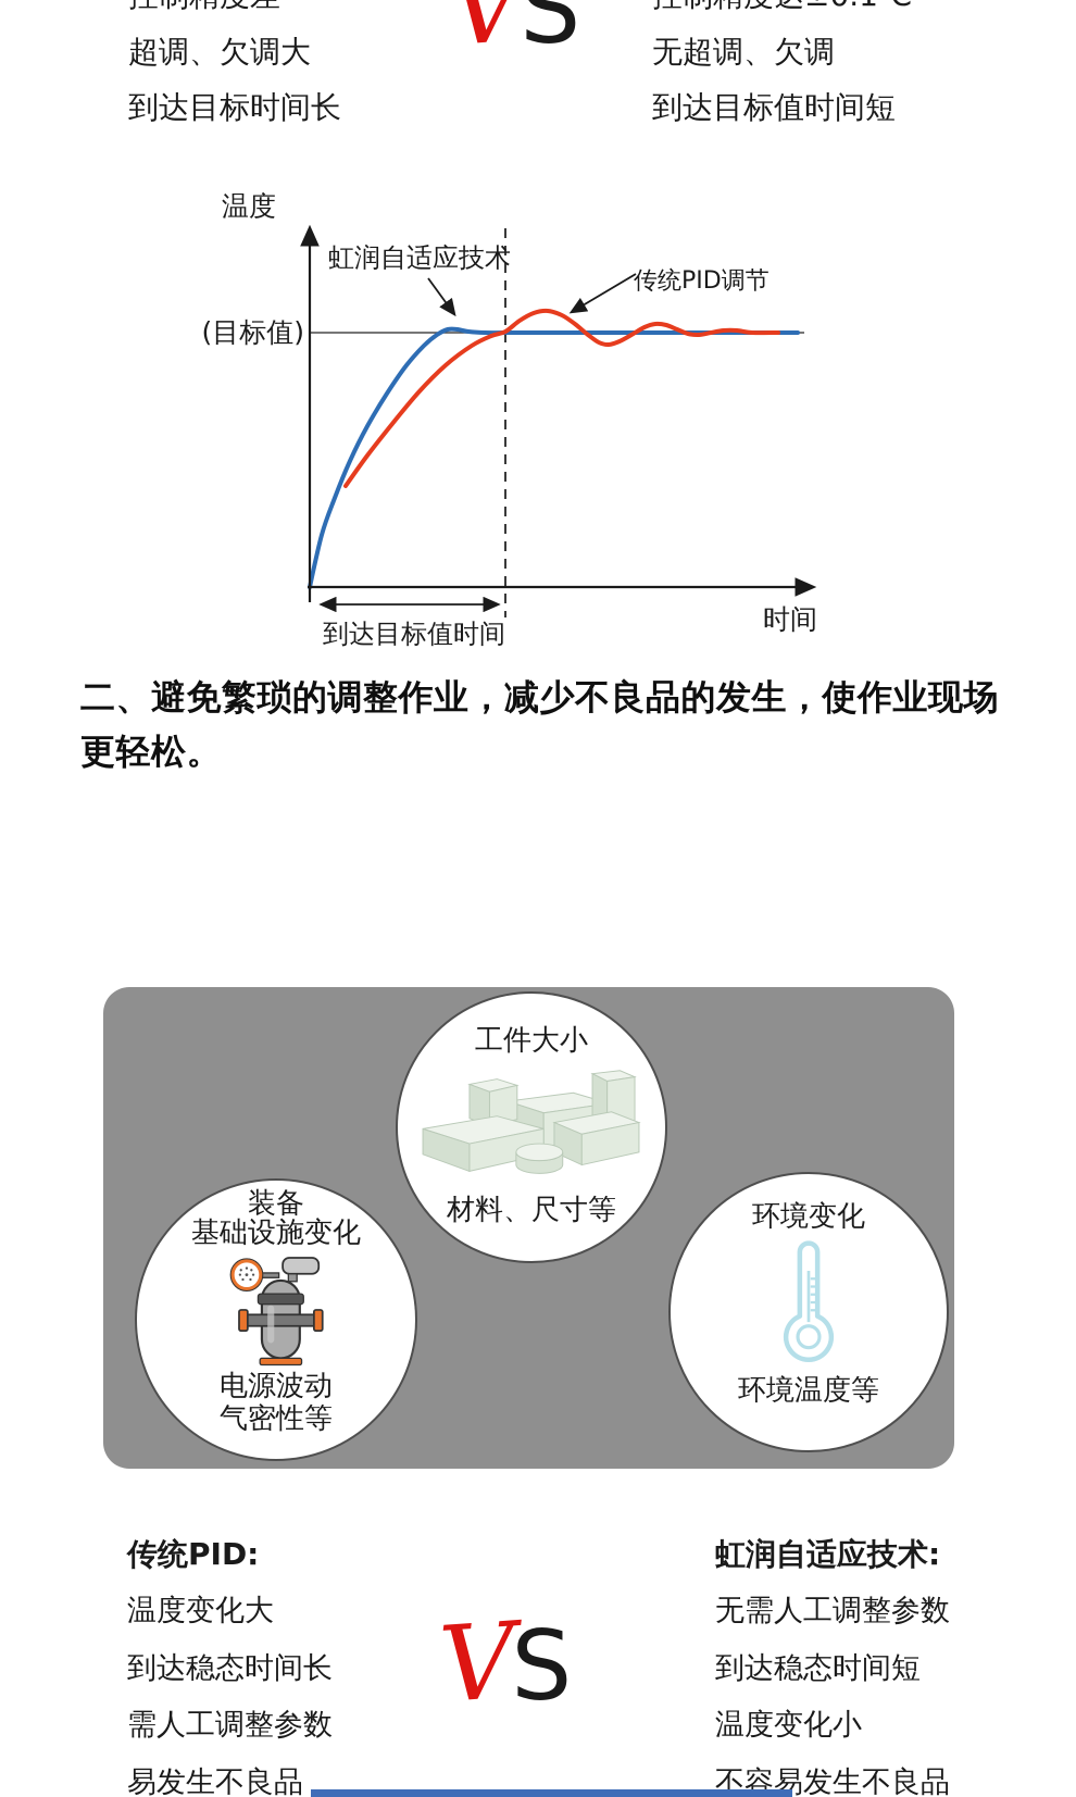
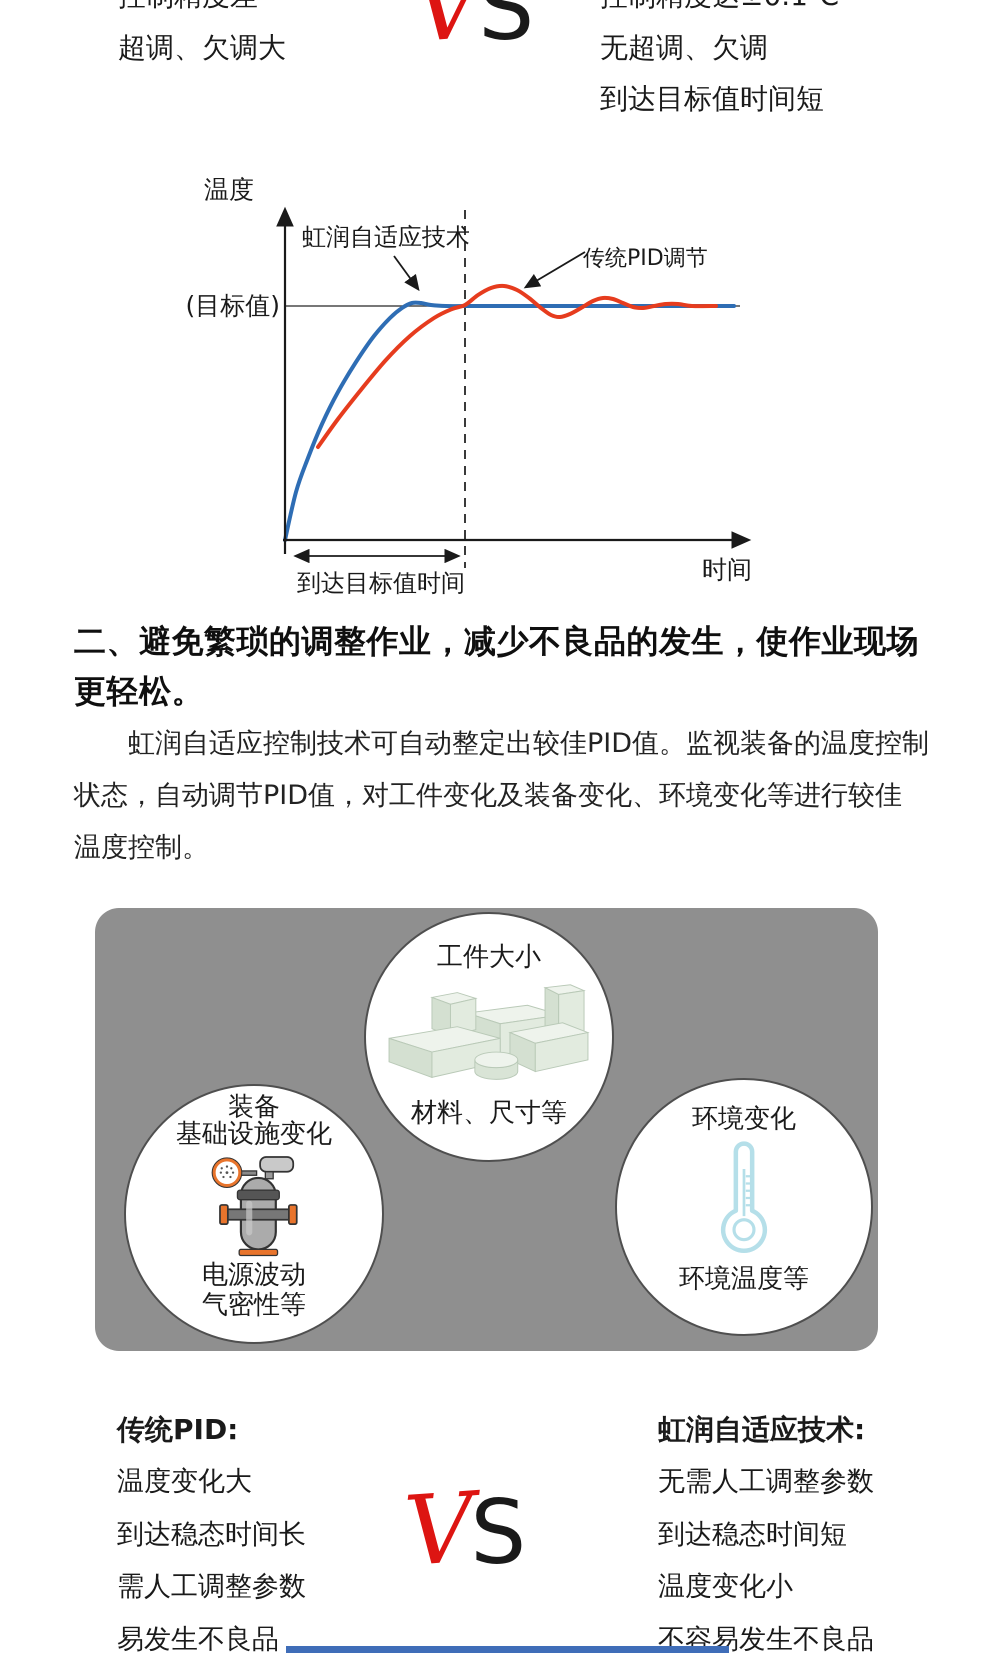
  超调、欠调大
- 到达目标时间长
  无超调、欠调
  到达目标值时间短
  温度
  (目标值)
  虹润自适应技术
  传统PID调节
  时间
  到达目标值时间
  二、避免繁琐的调整作业，减少不良品的发生，使作业现场更轻松。
+ 虹润自适应控制技术可自动整定出较佳PID值。监视装备的温度控制
+ 状态，自动调节PID值，对工件变化及装备变化、环境变化等进行较佳
+ 温度控制。
  工件大小
  材料、尺寸等
  装备
  基础设施变化
  电源波动
  气密性等
  环境变化
  环境温度等
  传统PID:
  温度变化大
  到达稳态时间长
  需人工调整参数
  易发生不良品
  虹润自适应技术:
  无需人工调整参数
  到达稳态时间短
  温度变化小
  不容易发生不良品
